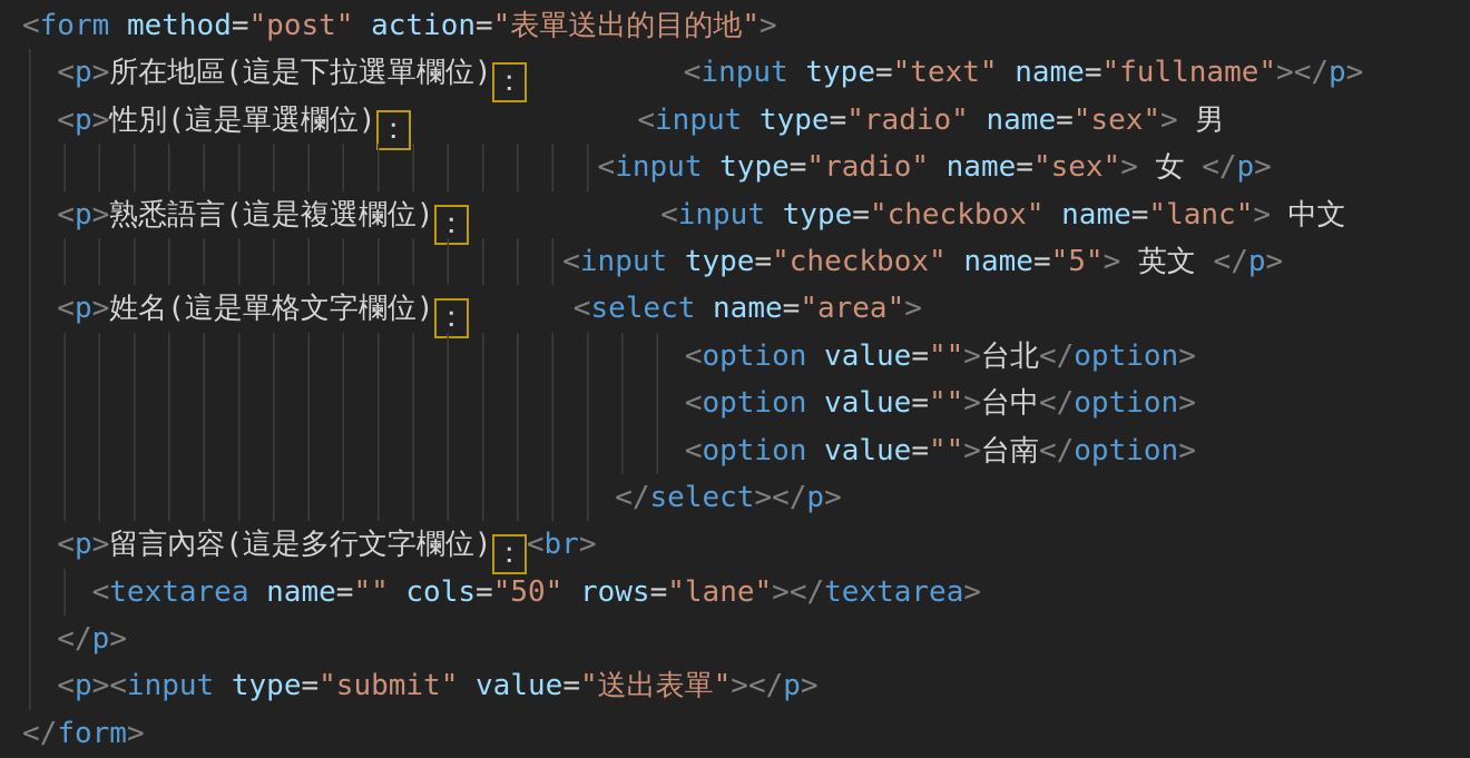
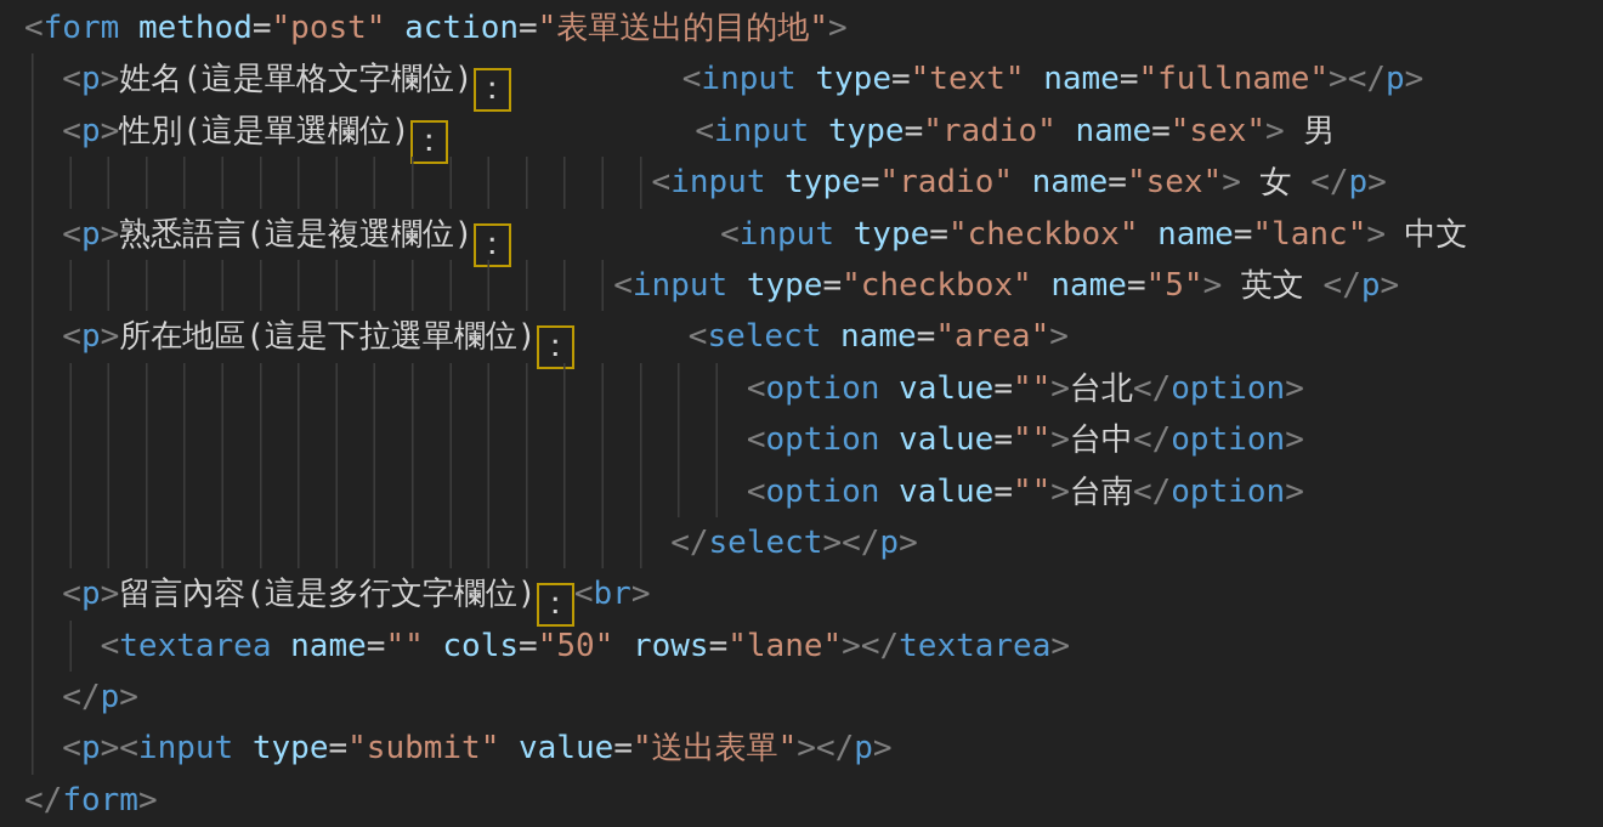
  <form method="post" action="表單送出的目的地">
- <p>所在地區(這是下拉選單欄位)： <input type="text" name="fullname"></p>
+ <p>姓名(這是單格文字欄位)： <input type="text" name="fullname"></p>
  <p>性別(這是單選欄位)： <input type="radio" name="sex"> 男
  <input type="radio" name="sex"> 女 </p>
  <p>熟悉語言(這是複選欄位)： <input type="checkbox" name="lanc"> 中文
  <input type="checkbox" name="5"> 英文 </p>
- <p>姓名(這是單格文字欄位)： <select name="area">
+ <p>所在地區(這是下拉選單欄位)： <select name="area">
  <option value="">台北</option>
  <option value="">台中</option>
  <option value="">台南</option>
  </select></p>
  <p>留言內容(這是多行文字欄位)：<br>
  <textarea name="" cols="50" rows="lane"></textarea>
  </p>
  <p><input type="submit" value="送出表單"></p>
  </form>
